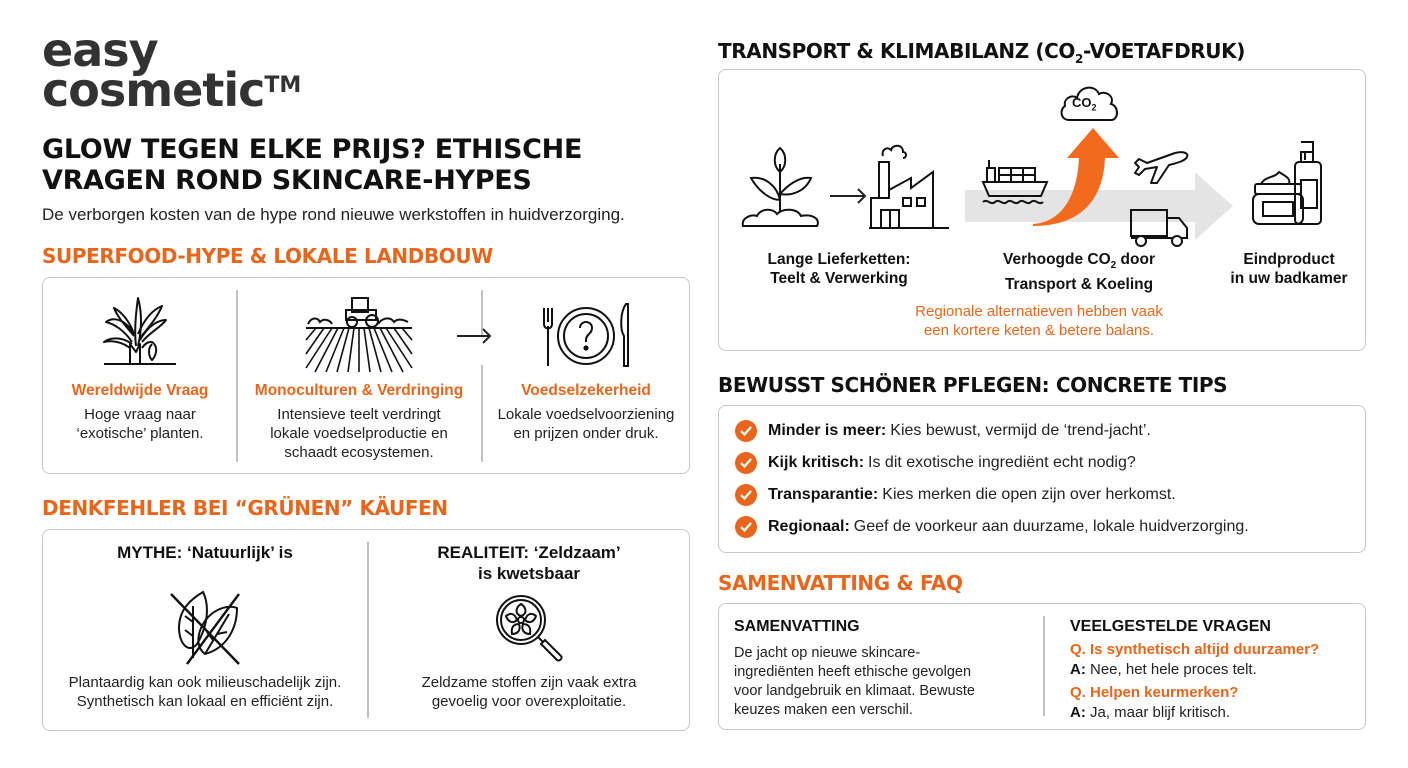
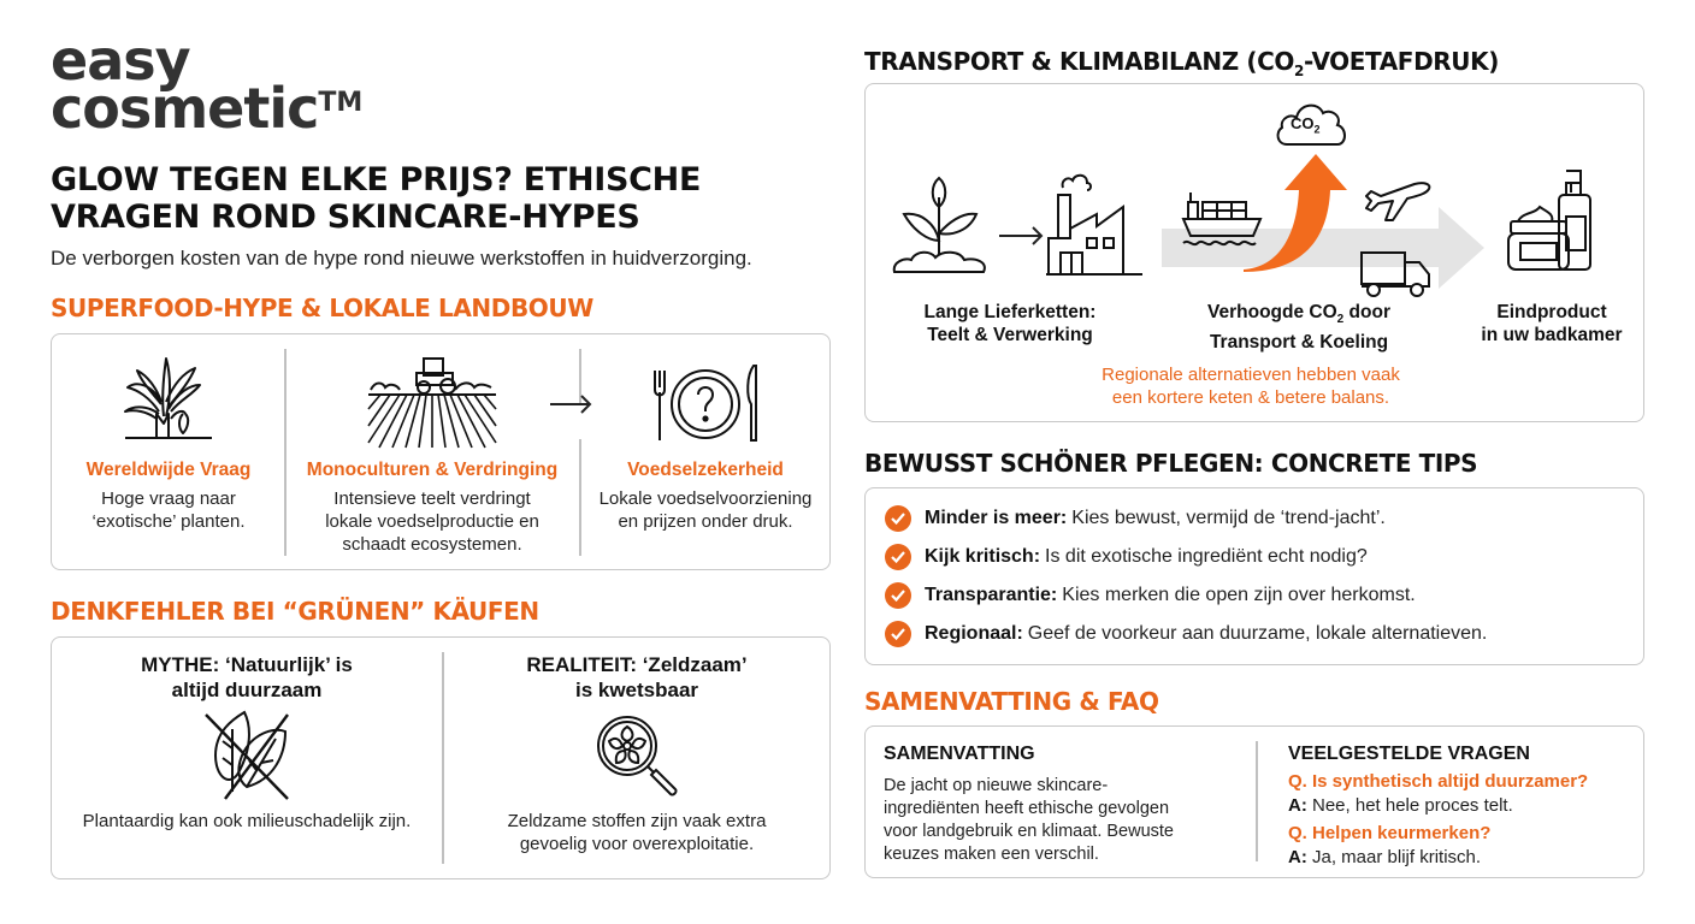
  easy
  cosmeticTM
  GLOW TEGEN ELKE PRIJS? ETHISCHE VRAGEN ROND SKINCARE-HYPES
  De verborgen kosten van de hype rond nieuwe werkstoffen in huidverzorging.
  SUPERFOOD-HYPE & LOKALE LANDBOUW
  Wereldwijde Vraag
  Hoge vraag naar
  ‘exotische’ planten.
  Monoculturen & Verdringing
  Intensieve teelt verdringt
  lokale voedselproductie en
  schaadt ecosystemen.
  Voedselzekerheid
  Lokale voedselvoorziening
  en prijzen onder druk.
  DENKFEHLER BEI “GRÜNEN” KÄUFEN
  MYTHE: ‘Natuurlijk’ is
+ altijd duurzaam
  Plantaardig kan ook milieuschadelijk zijn.
- Synthetisch kan lokaal en efficiënt zijn.
  REALITEIT: ‘Zeldzaam’
  is kwetsbaar
  Zeldzame stoffen zijn vaak extra
  gevoelig voor overexploitatie.
  TRANSPORT & KLIMABILANZ (CO2-VOETAFDRUK)
  CO2
  Lange Lieferketten:
  Teelt & Verwerking
  Verhoogde CO2 door
  Transport & Koeling
  Eindproduct
  in uw badkamer
  Regionale alternatieven hebben vaak
  een kortere keten & betere balans.
  BEWUSST SCHÖNER PFLEGEN: CONCRETE TIPS
  Minder is meer:
  Kies bewust, vermijd de ‘trend-jacht’.
  Kijk kritisch:
  Is dit exotische ingrediënt echt nodig?
  Transparantie:
  Kies merken die open zijn over herkomst.
  Regionaal:
- Geef de voorkeur aan duurzame, lokale huidverzorging.
+ Geef de voorkeur aan duurzame, lokale alternatieven.
  SAMENVATTING & FAQ
  SAMENVATTING
  De jacht op nieuwe skincare-
  ingrediënten heeft ethische gevolgen
  voor landgebruik en klimaat. Bewuste
  keuzes maken een verschil.
  VEELGESTELDE VRAGEN
  Q. Is synthetisch altijd duurzamer?
  A: Nee, het hele proces telt.
  Q. Helpen keurmerken?
  A: Ja, maar blijf kritisch.
